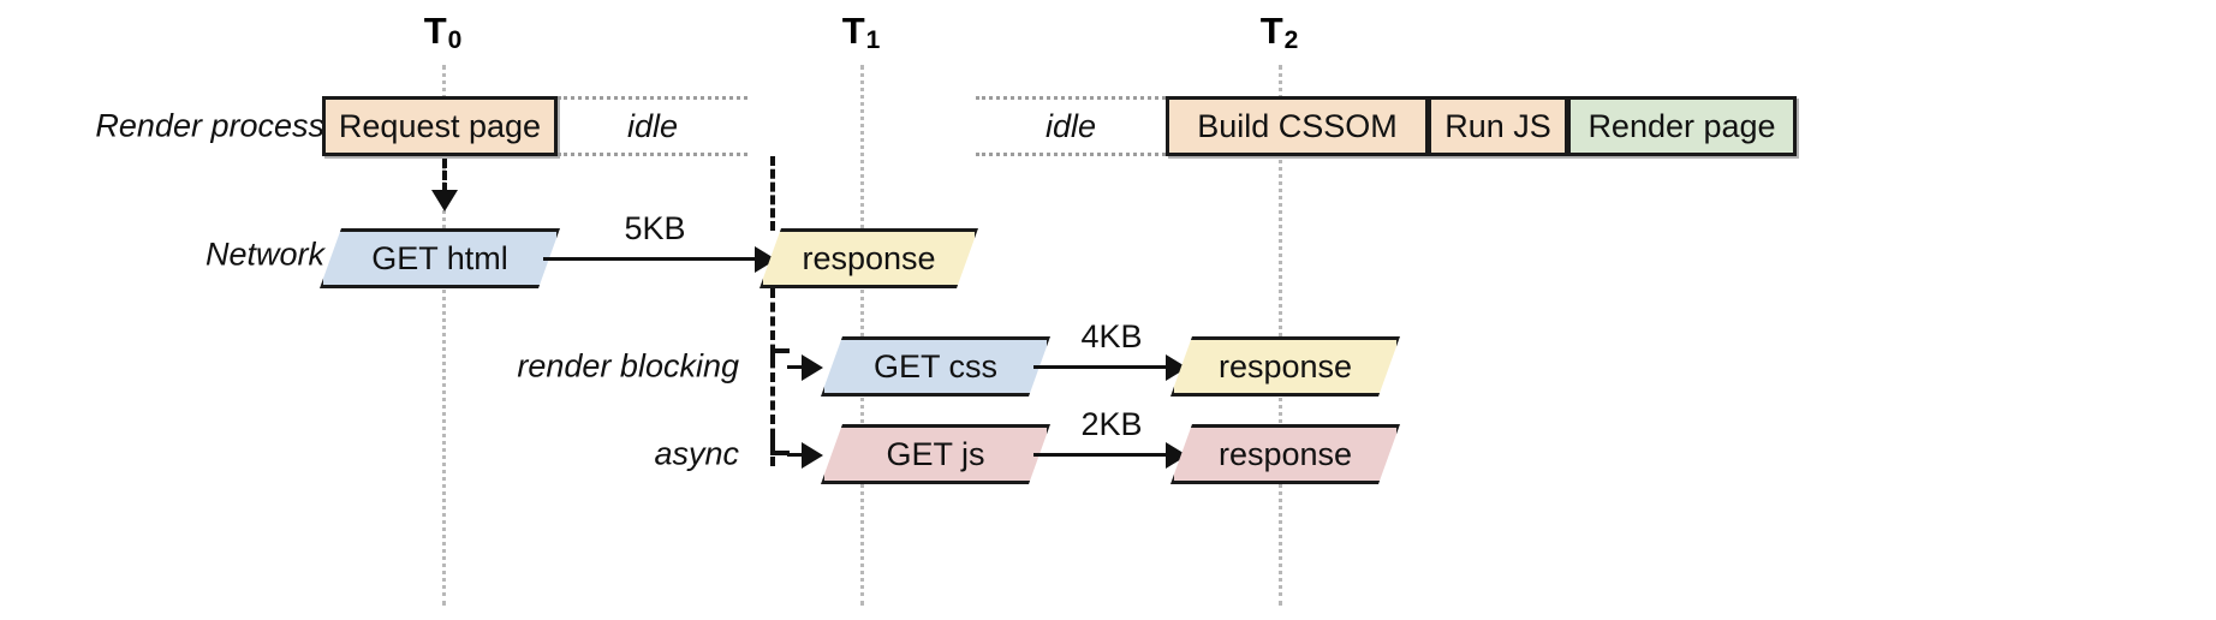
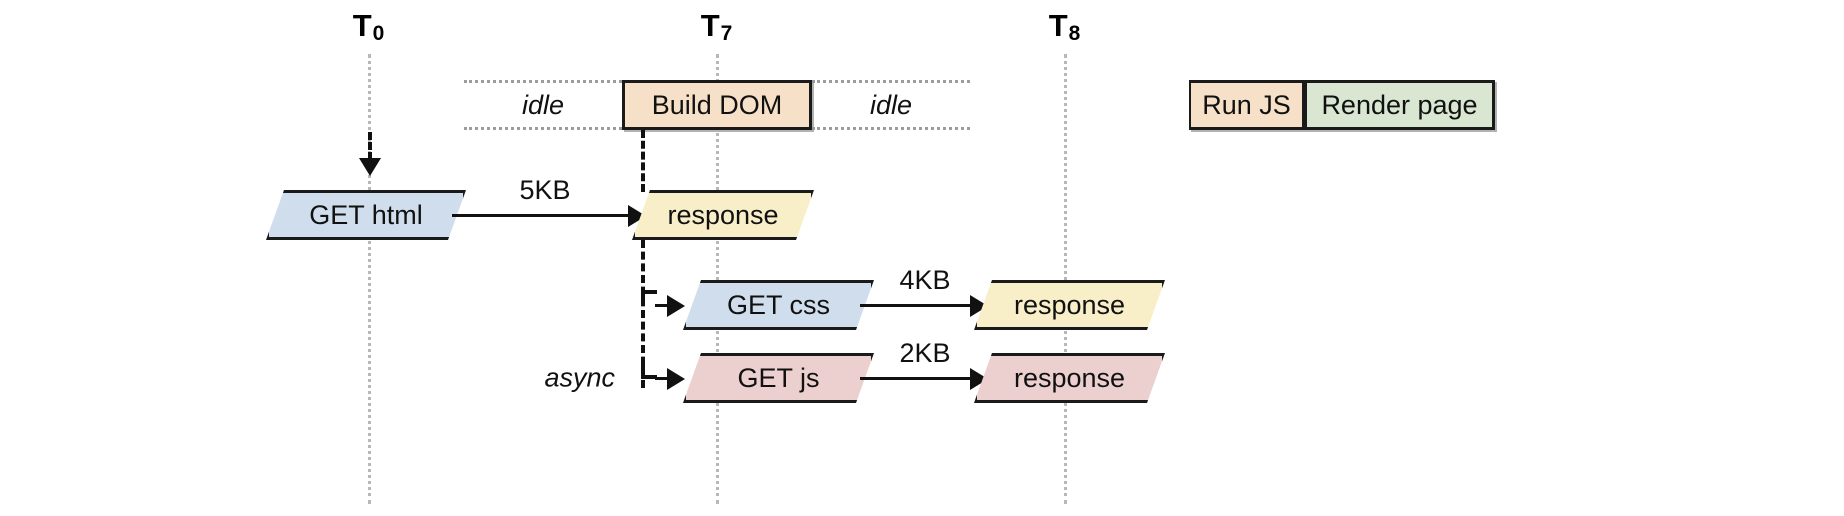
  T0
- T1
+ T7
- T2
+ T8
- Render process
- Network
- render blocking
  async
- Request page
  idle
+ Build DOM
  idle
- Build CSSOM
  Run JS
  Render page
  GET html
  5KB
  response
  GET css
  4KB
  response
  GET js
  2KB
  response
